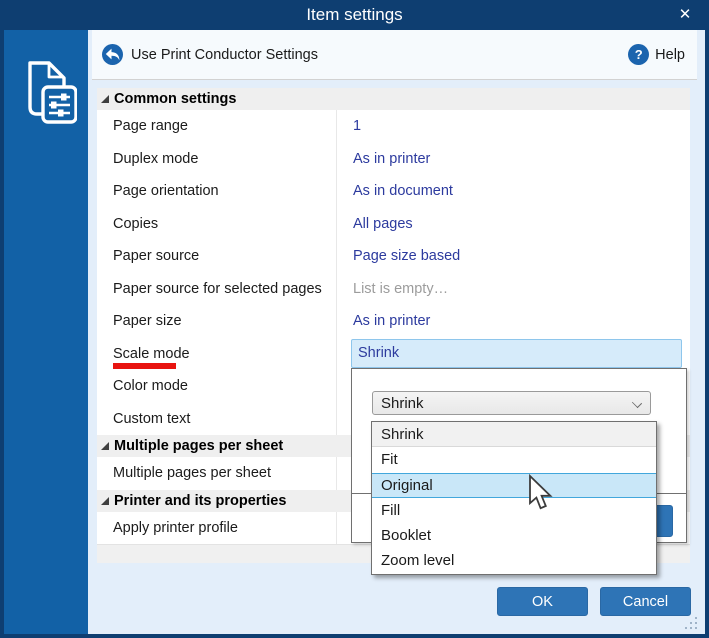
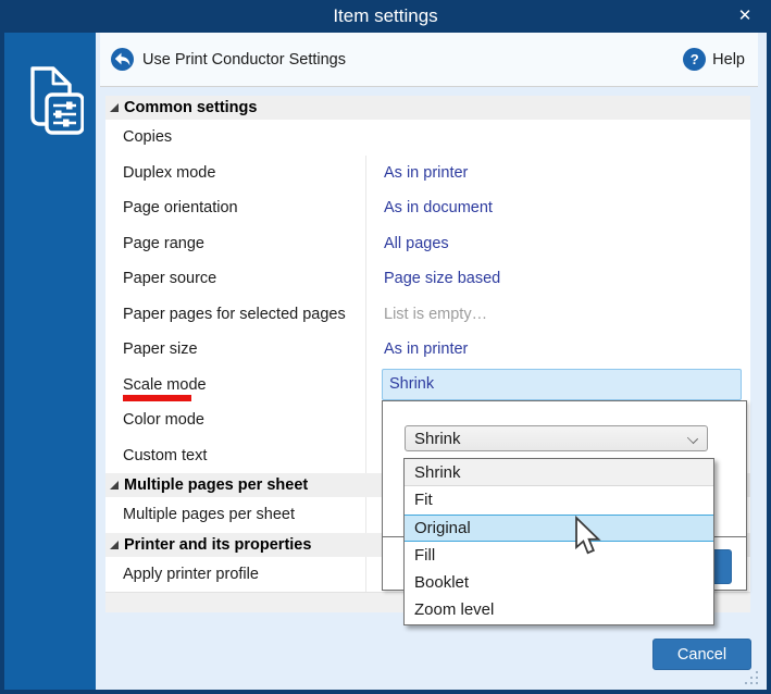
  Item settings
  ✕
  Use Print Conductor Settings
  ?
  Help
  Common settings
- Page range
+ Copies
- 1
  Duplex mode
  As in printer
  Page orientation
  As in document
- Copies
+ Page range
  All pages
  Paper source
  Page size based
- Paper source for selected pages
+ Paper pages for selected pages
  List is empty…
  Paper size
  As in printer
  Scale mode
  Shrink
  Color mode
  Custom text
  Multiple pages per sheet
  Multiple pages per sheet
  Printer and its properties
  Apply printer profile
  Shrink
  Shrink
  Fit
  Original
  Fill
  Booklet
  Zoom level
- OK
  Cancel
